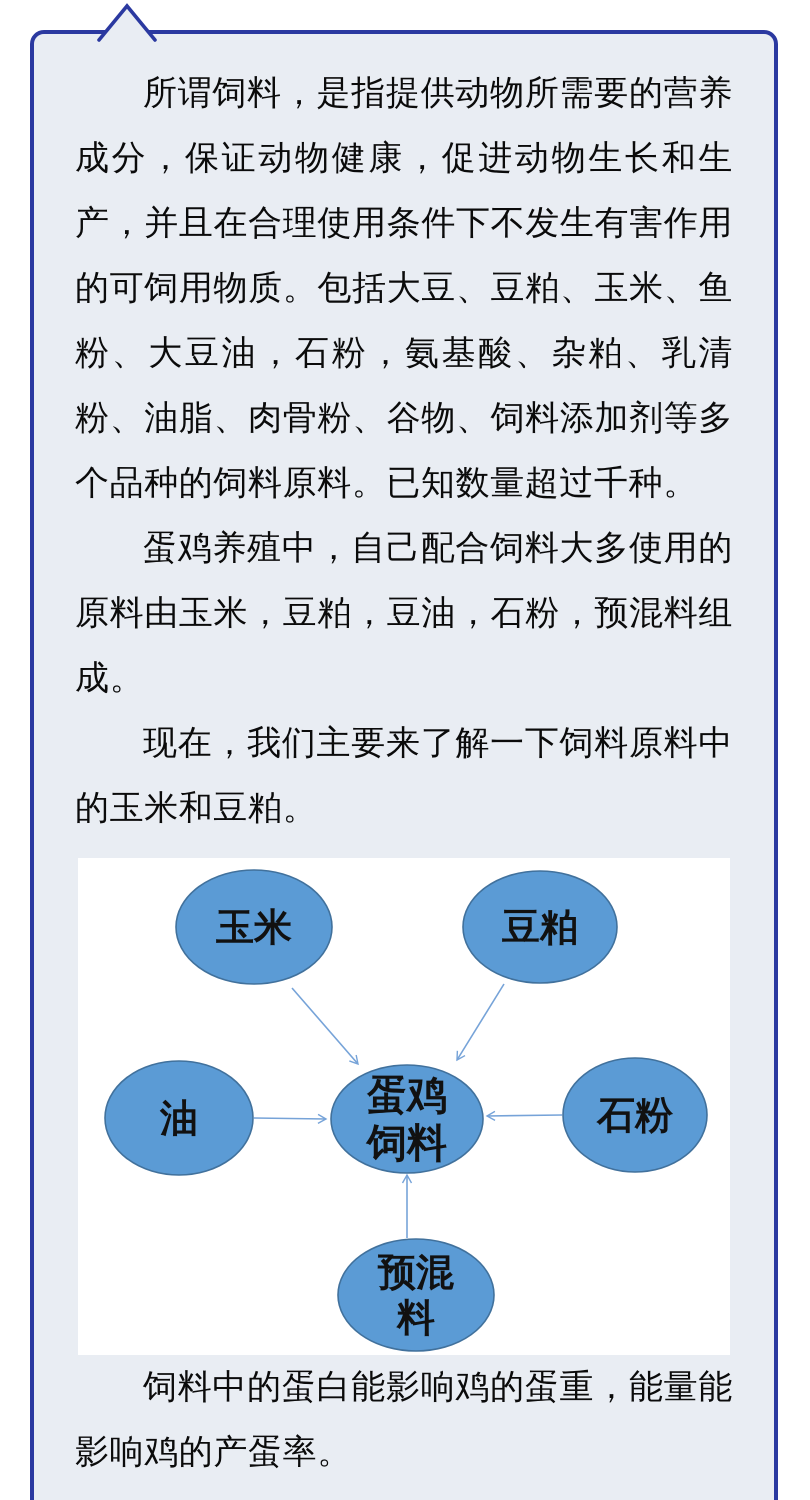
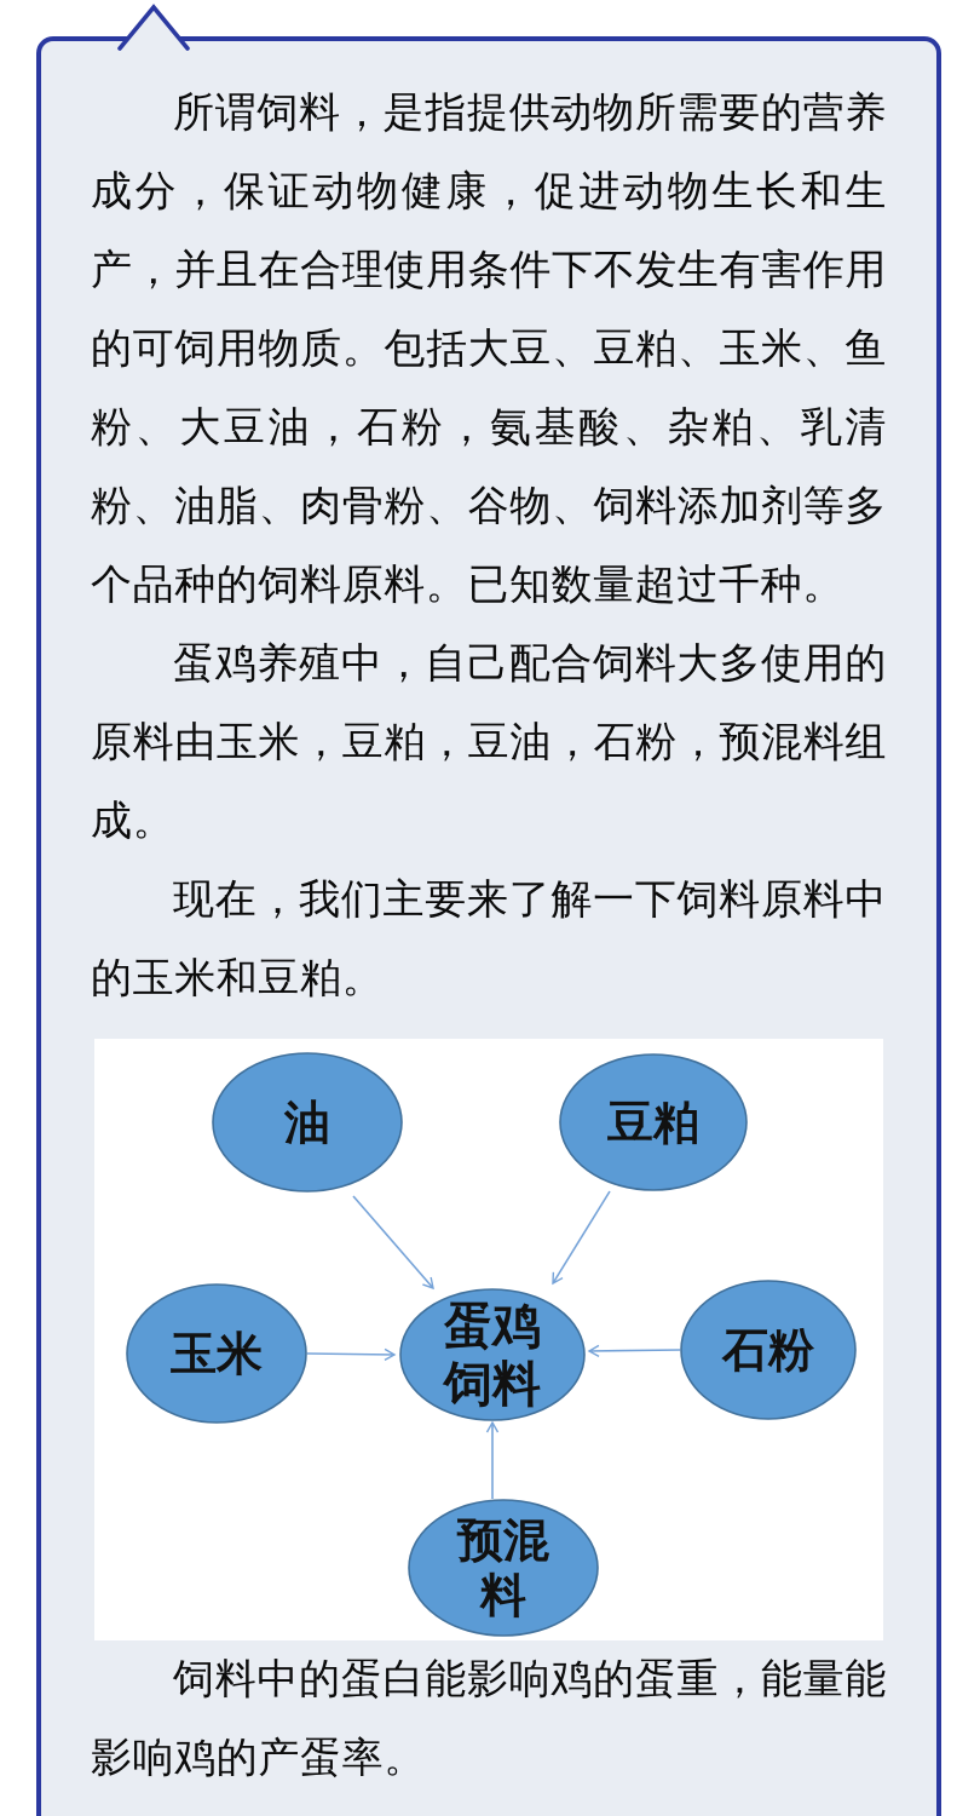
  所谓饲料，是指提供动物所需要的营养成分，保证动物健康，促进动物生长和生产，并且在合理使用条件下不发生有害作用的可饲用物质。包括大豆、豆粕、玉米、鱼粉、大豆油，石粉，氨基酸、杂粕、乳清粉、油脂、肉骨粉、谷物、饲料添加剂等多个品种的饲料原料。已知数量超过千种。
  蛋鸡养殖中，自己配合饲料大多使用的原料由玉米，豆粕，豆油，石粉，预混料组成。
  现在，我们主要来了解一下饲料原料中的玉米和豆粕。
- 玉米
+ 油
  豆粕
- 油
+ 玉米
  石粉
  蛋鸡饲料
  预混料
  饲料中的蛋白能影响鸡的蛋重，能量能影响鸡的产蛋率。
